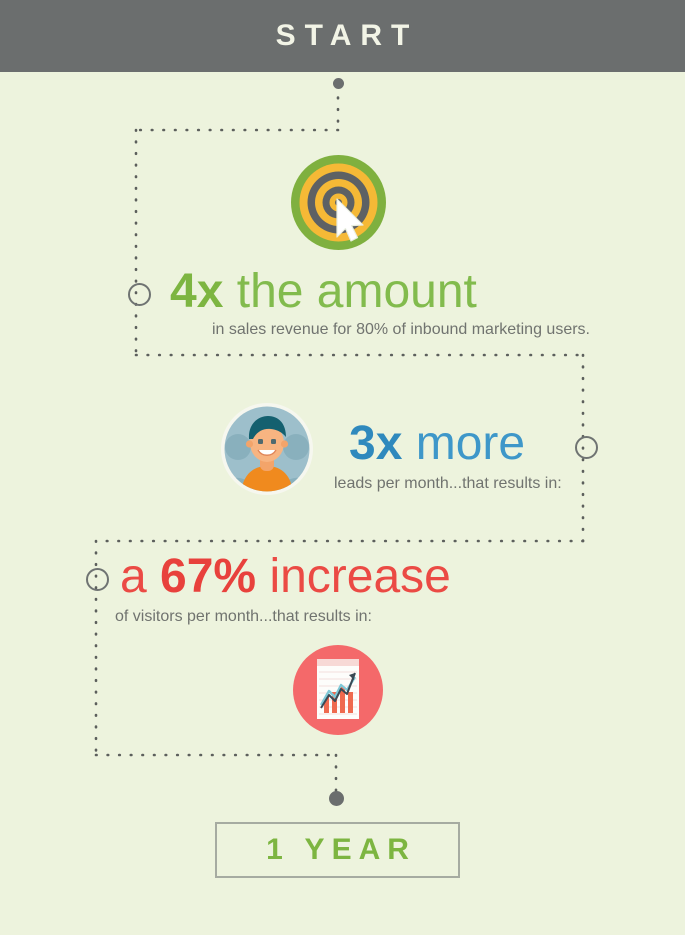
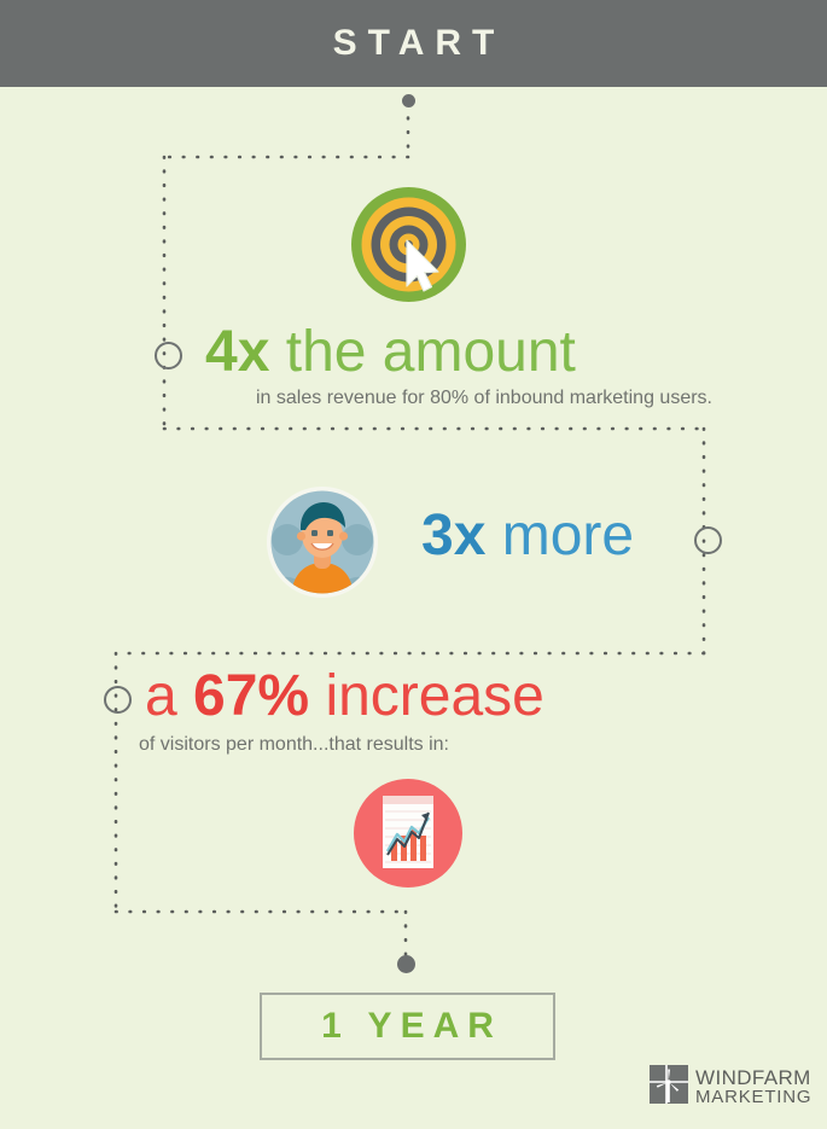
  START
  4x the amount
  in sales revenue for 80% of inbound marketing users.
  3x more
- leads per month...that results in:
  a 67% increase
  of visitors per month...that results in:
  1 YEAR
+ WINDFARM
+ MARKETING
